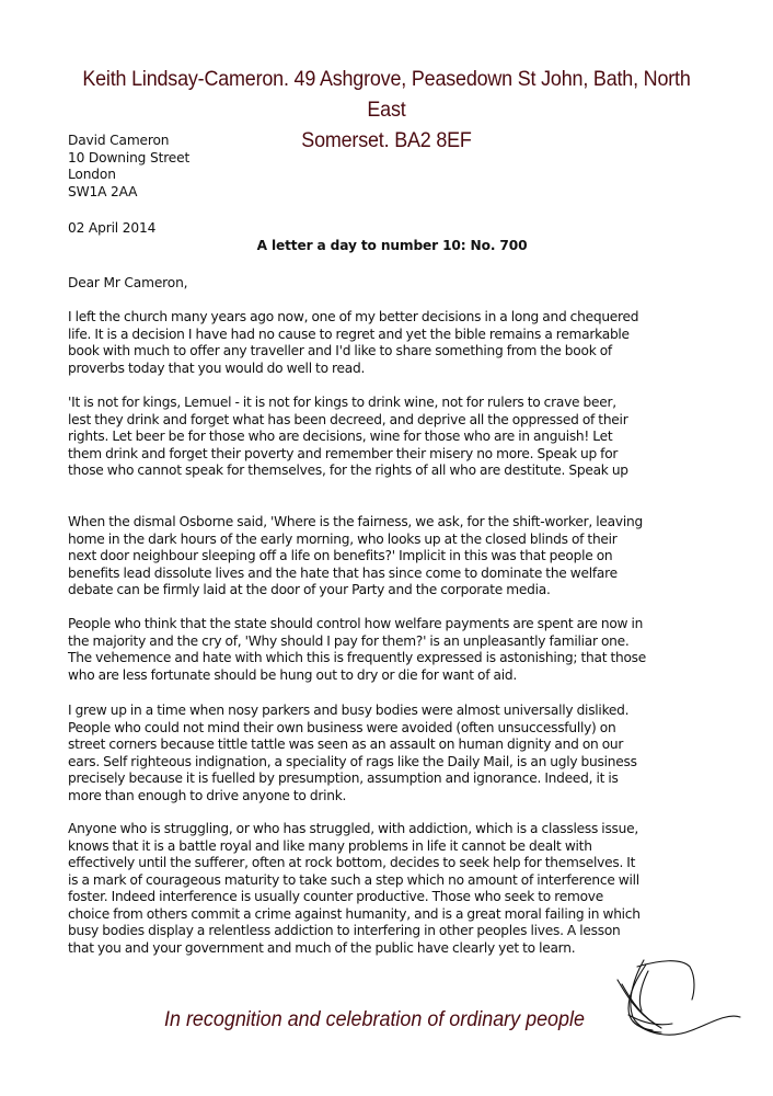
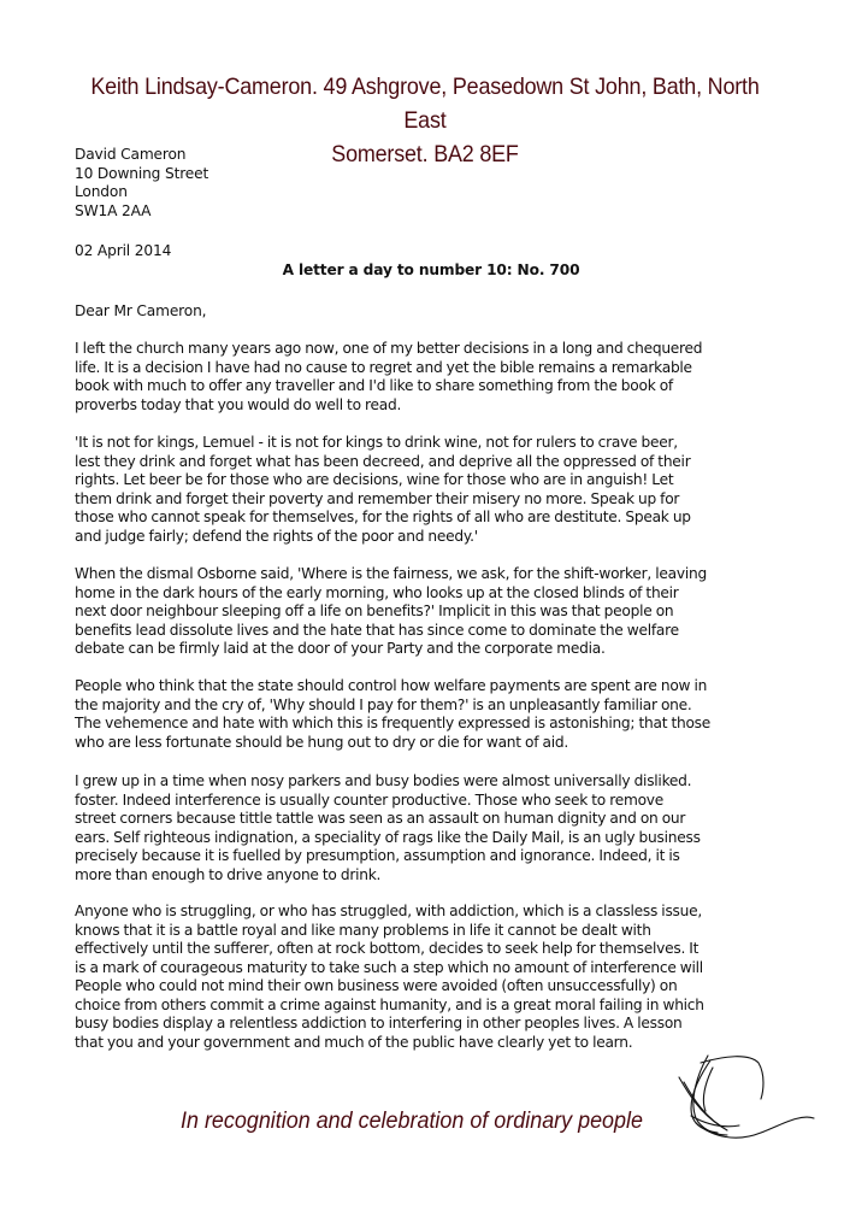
  Keith Lindsay-Cameron. 49 Ashgrove, Peasedown St John, Bath, North East
  Somerset. BA2 8EF
  David Cameron
  10 Downing Street
  London
  SW1A 2AA
  02 April 2014
  A letter a day to number 10: No. 700
  Dear Mr Cameron,
  I left the church many years ago now, one of my better decisions in a long and chequered
  life. It is a decision I have had no cause to regret and yet the bible remains a remarkable
  book with much to offer any traveller and I'd like to share something from the book of
  proverbs today that you would do well to read.
  'It is not for kings, Lemuel - it is not for kings to drink wine, not for rulers to crave beer,
  lest they drink and forget what has been decreed, and deprive all the oppressed of their
  rights. Let beer be for those who are decisions, wine for those who are in anguish! Let
  them drink and forget their poverty and remember their misery no more. Speak up for
  those who cannot speak for themselves, for the rights of all who are destitute. Speak up
+ and judge fairly; defend the rights of the poor and needy.'
  When the dismal Osborne said, 'Where is the fairness, we ask, for the shift-worker, leaving
  home in the dark hours of the early morning, who looks up at the closed blinds of their
  next door neighbour sleeping off a life on benefits?' Implicit in this was that people on
  benefits lead dissolute lives and the hate that has since come to dominate the welfare
  debate can be firmly laid at the door of your Party and the corporate media.
  People who think that the state should control how welfare payments are spent are now in
  the majority and the cry of, 'Why should I pay for them?' is an unpleasantly familiar one.
  The vehemence and hate with which this is frequently expressed is astonishing; that those
  who are less fortunate should be hung out to dry or die for want of aid.
  I grew up in a time when nosy parkers and busy bodies were almost universally disliked.
- People who could not mind their own business were avoided (often unsuccessfully) on
+ foster. Indeed interference is usually counter productive. Those who seek to remove
  street corners because tittle tattle was seen as an assault on human dignity and on our
  ears. Self righteous indignation, a speciality of rags like the Daily Mail, is an ugly business
  precisely because it is fuelled by presumption, assumption and ignorance. Indeed, it is
  more than enough to drive anyone to drink.
  Anyone who is struggling, or who has struggled, with addiction, which is a classless issue,
  knows that it is a battle royal and like many problems in life it cannot be dealt with
  effectively until the sufferer, often at rock bottom, decides to seek help for themselves. It
  is a mark of courageous maturity to take such a step which no amount of interference will
- foster. Indeed interference is usually counter productive. Those who seek to remove
+ People who could not mind their own business were avoided (often unsuccessfully) on
  choice from others commit a crime against humanity, and is a great moral failing in which
  busy bodies display a relentless addiction to interfering in other peoples lives. A lesson
  that you and your government and much of the public have clearly yet to learn.
  In recognition and celebration of ordinary people
